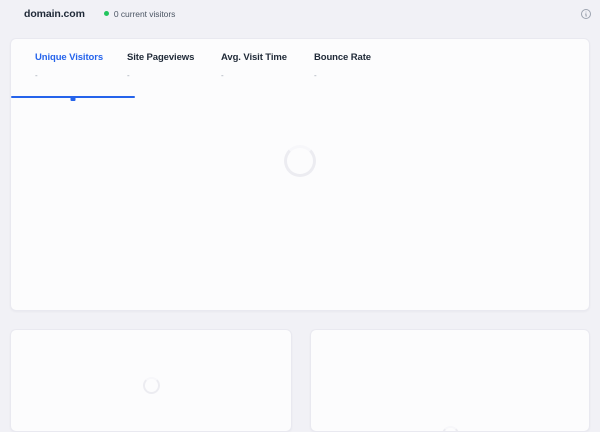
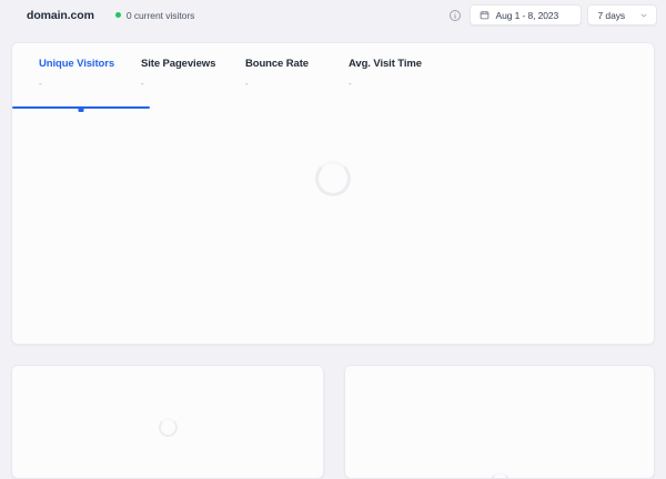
  domain.com
  0 current visitors
+ Aug 1 - 8, 2023
+ 7 days
  Unique Visitors
  -
  Site Pageviews
  -
- Avg. Visit Time
+ Bounce Rate
  -
- Bounce Rate
+ Avg. Visit Time
  -
